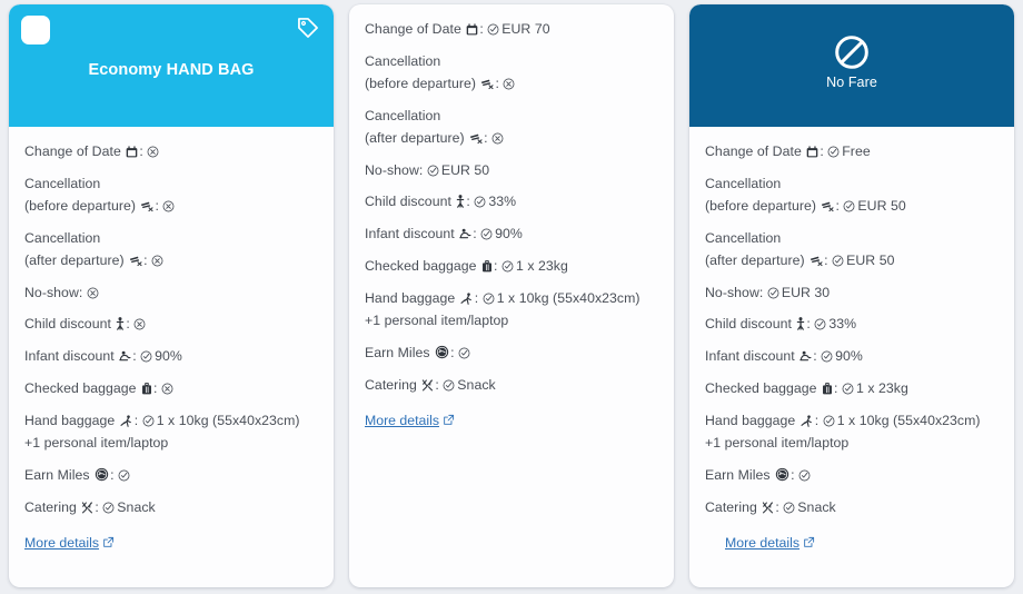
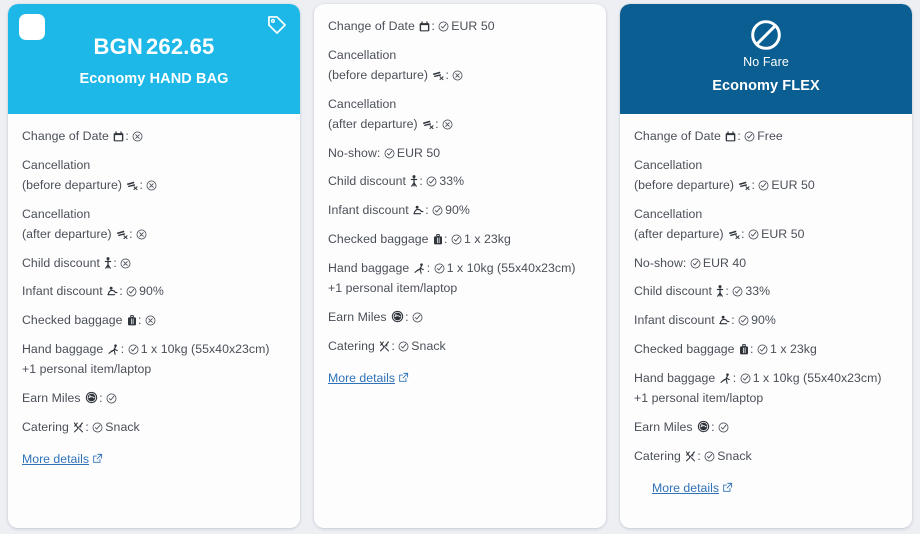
+ BGN262.65
  Economy HAND BAG
  Change of Date :
  Cancellation
  (before departure) :
  Cancellation
  (after departure) :
- No-show:
  Child discount :
  Infant discount : 90%
  Checked baggage :
  Hand baggage : 1 x 10kg (55x40x23cm) +1 personal item/laptop
  Earn Miles :
  Catering : Snack
  More details
- Change of Date : EUR 70
+ Change of Date : EUR 50
  Cancellation
  (before departure) :
  Cancellation
  (after departure) :
  No-show: EUR 50
  Child discount : 33%
  Infant discount : 90%
  Checked baggage : 1 x 23kg
  Hand baggage : 1 x 10kg (55x40x23cm) +1 personal item/laptop
  Earn Miles :
  Catering : Snack
  More details
  No Fare
+ Economy FLEX
  Change of Date : Free
  Cancellation
  (before departure) : EUR 50
  Cancellation
  (after departure) : EUR 50
- No-show: EUR 30
+ No-show: EUR 40
  Child discount : 33%
  Infant discount : 90%
  Checked baggage : 1 x 23kg
  Hand baggage : 1 x 10kg (55x40x23cm) +1 personal item/laptop
  Earn Miles :
  Catering : Snack
  More details
